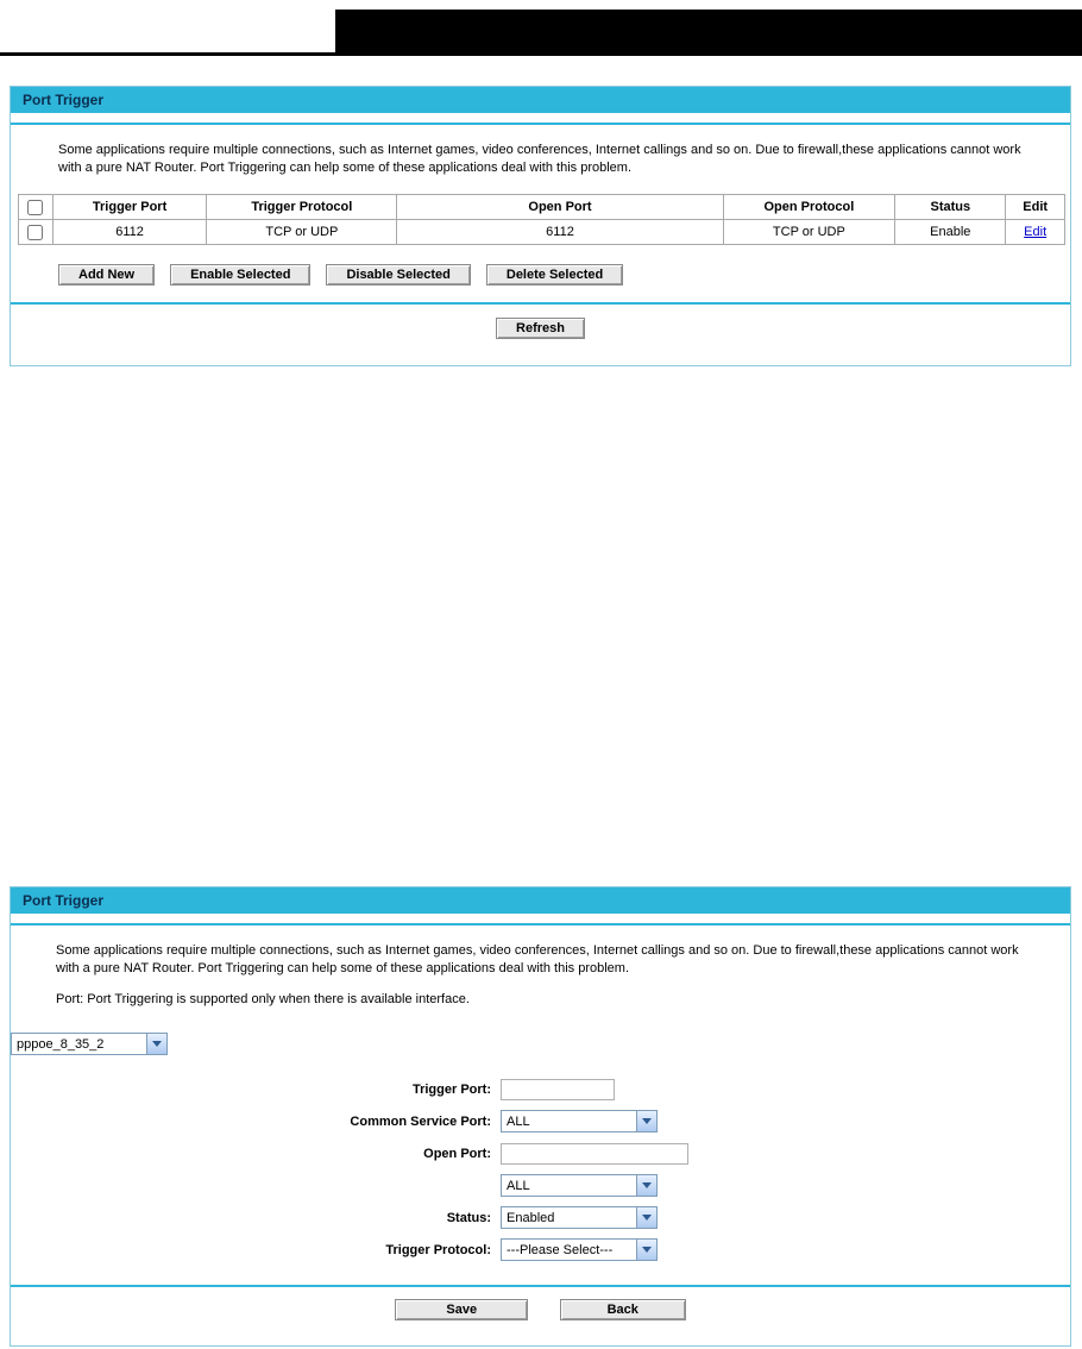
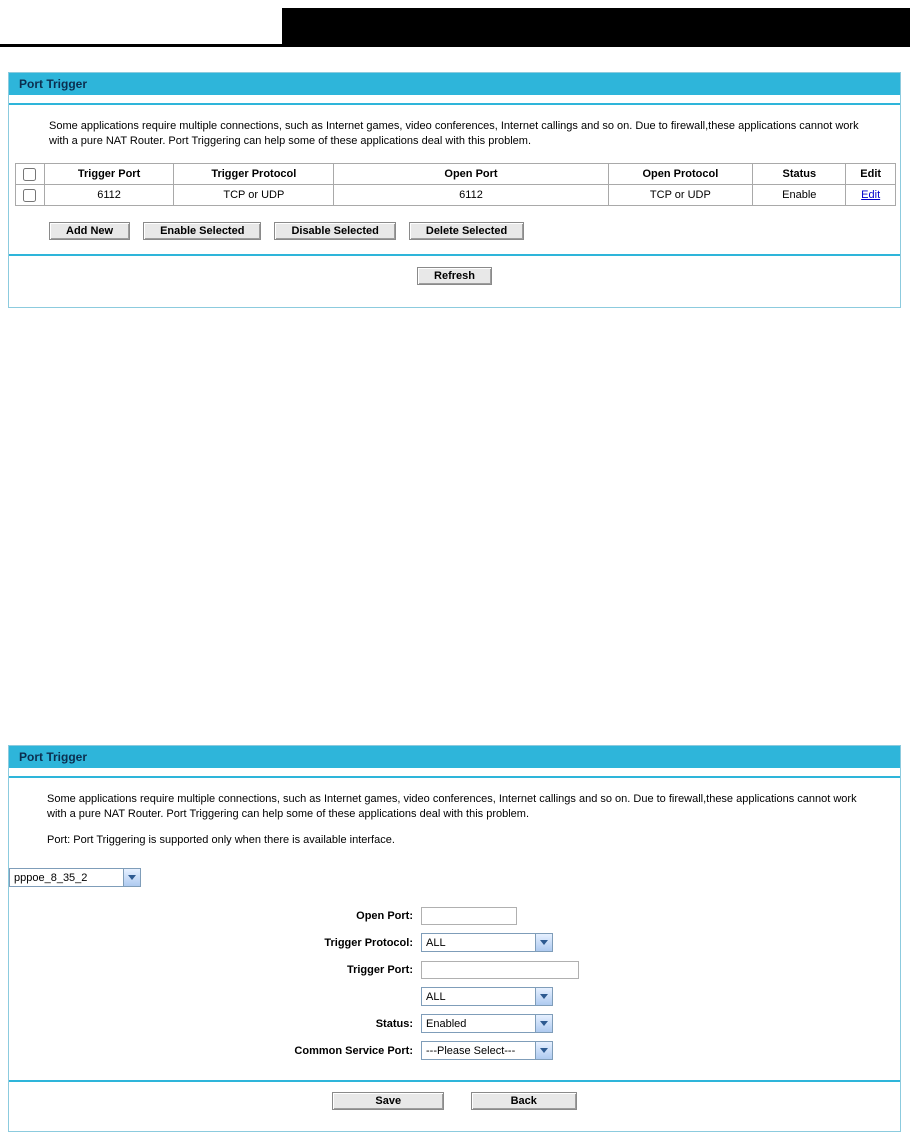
  Port Trigger
  Some applications require multiple connections, such as Internet games, video conferences, Internet callings and so on. Due to firewall,these applications cannot work with a pure NAT Router. Port Triggering can help some of these applications deal with this problem.
  	Trigger Port	Trigger Protocol	Open Port	Open Protocol	Status	Edit
  	6112	TCP or UDP	6112	TCP or UDP	Enable	Edit
  Add New
  Enable Selected
  Disable Selected
  Delete Selected
  Refresh
  Port Trigger
  Some applications require multiple connections, such as Internet games, video conferences, Internet callings and so on. Due to firewall,these applications cannot work with a pure NAT Router. Port Triggering can help some of these applications deal with this problem.
  Port: Port Triggering is supported only when there is available interface.
  pppoe_8_35_2
- Trigger Port:
+ Open Port:
- Common Service Port:
+ Trigger Protocol:
  ALL
- Open Port:
+ Trigger Port:
  ALL
  Status:
  Enabled
- Trigger Protocol:
+ Common Service Port:
  ---Please Select---
  Save Back
